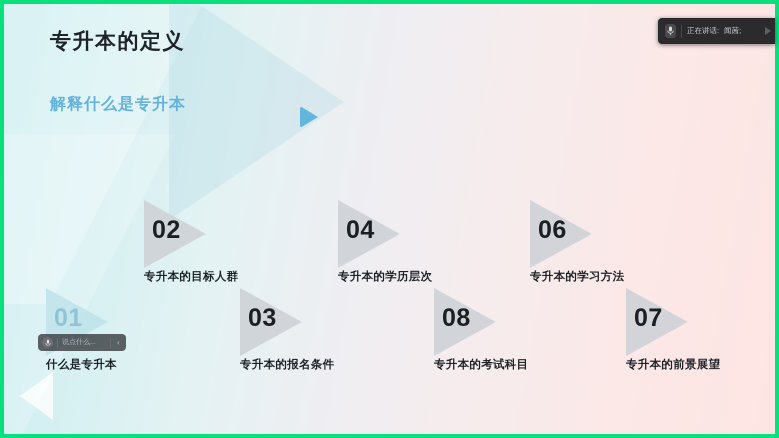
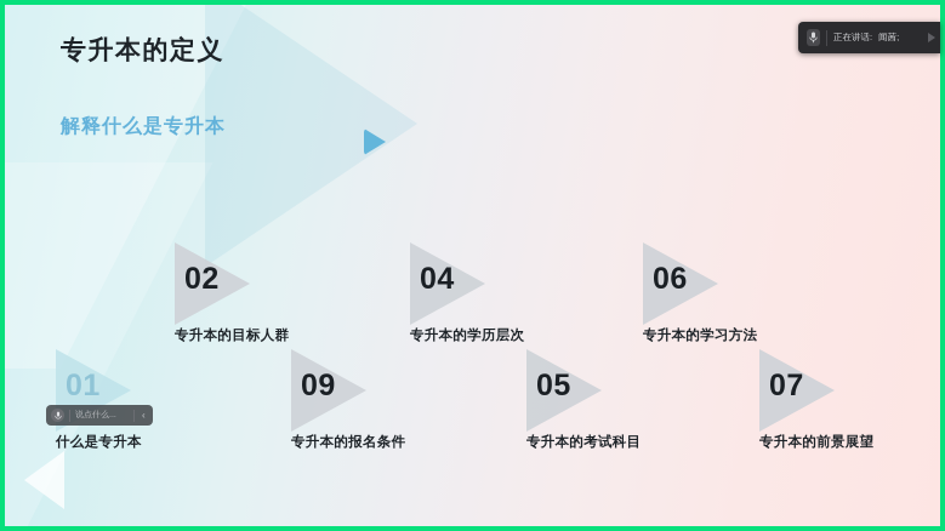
  专升本的定义
  解释什么是专升本
  01
  什么是专升本
  02
  专升本的目标人群
- 03
+ 09
  专升本的报名条件
  04
  专升本的学历层次
- 08
+ 05
  专升本的考试科目
  06
  专升本的学习方法
  07
  专升本的前景展望
  正在讲话:
  闻茜;
  ‹
